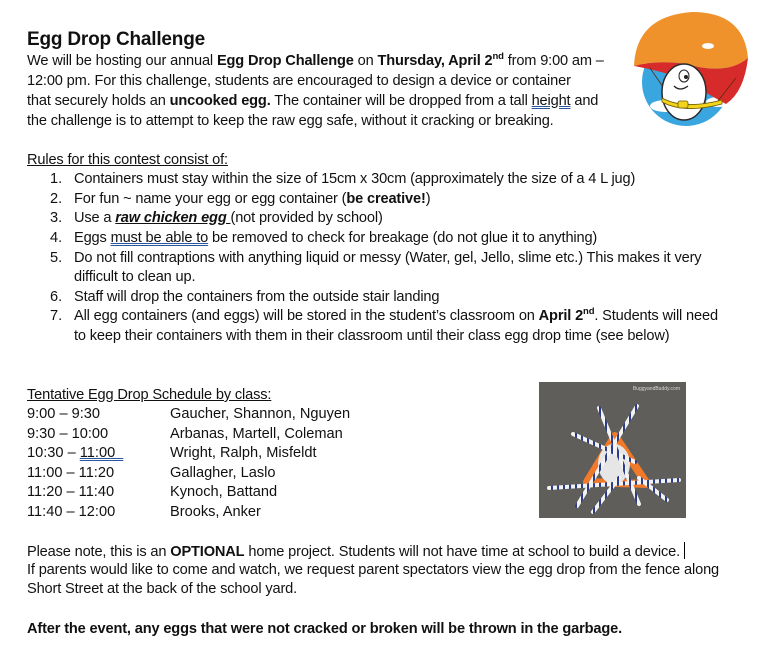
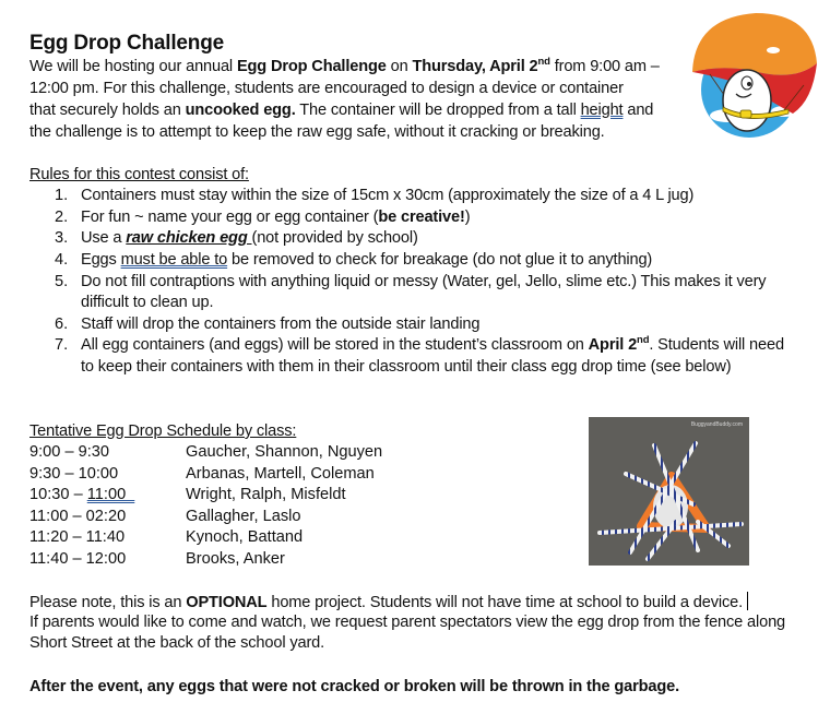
  Egg Drop Challenge
  We will be hosting our annual Egg Drop Challenge on Thursday, April 2nd from 9:00 am –
  12:00 pm. For this challenge, students are encouraged to design a device or container
  that securely holds an uncooked egg. The container will be dropped from a tall height and
  the challenge is to attempt to keep the raw egg safe, without it cracking or breaking.
  Rules for this contest consist of:
  1.
  Containers must stay within the size of 15cm x 30cm (approximately the size of a 4 L jug)
  2.
  For fun ~ name your egg or egg container (be creative!)
  3.
  Use a raw chicken egg (not provided by school)
  4.
  Eggs must be able to be removed to check for breakage (do not glue it to anything)
  5.
  Do not fill contraptions with anything liquid or messy (Water, gel, Jello, slime etc.) This makes it very
  difficult to clean up.
  6.
  Staff will drop the containers from the outside stair landing
  7.
  All egg containers (and eggs) will be stored in the student’s classroom on April 2nd. Students will need
  to keep their containers with them in their classroom until their class egg drop time (see below)
  Tentative Egg Drop Schedule by class:
  9:00 – 9:30
  Gaucher, Shannon, Nguyen
  9:30 – 10:00
  Arbanas, Martell, Coleman
  10:30 – 11:00
  Wright, Ralph, Misfeldt
- 11:00 – 11:20
+ 11:00 – 02:20
  Gallagher, Laslo
  11:20 – 11:40
  Kynoch, Battand
  11:40 – 12:00
  Brooks, Anker
  Please note, this is an OPTIONAL home project. Students will not have time at school to build a device.
  If parents would like to come and watch, we request parent spectators view the egg drop from the fence along
  Short Street at the back of the school yard.
  After the event, any eggs that were not cracked or broken will be thrown in the garbage.
